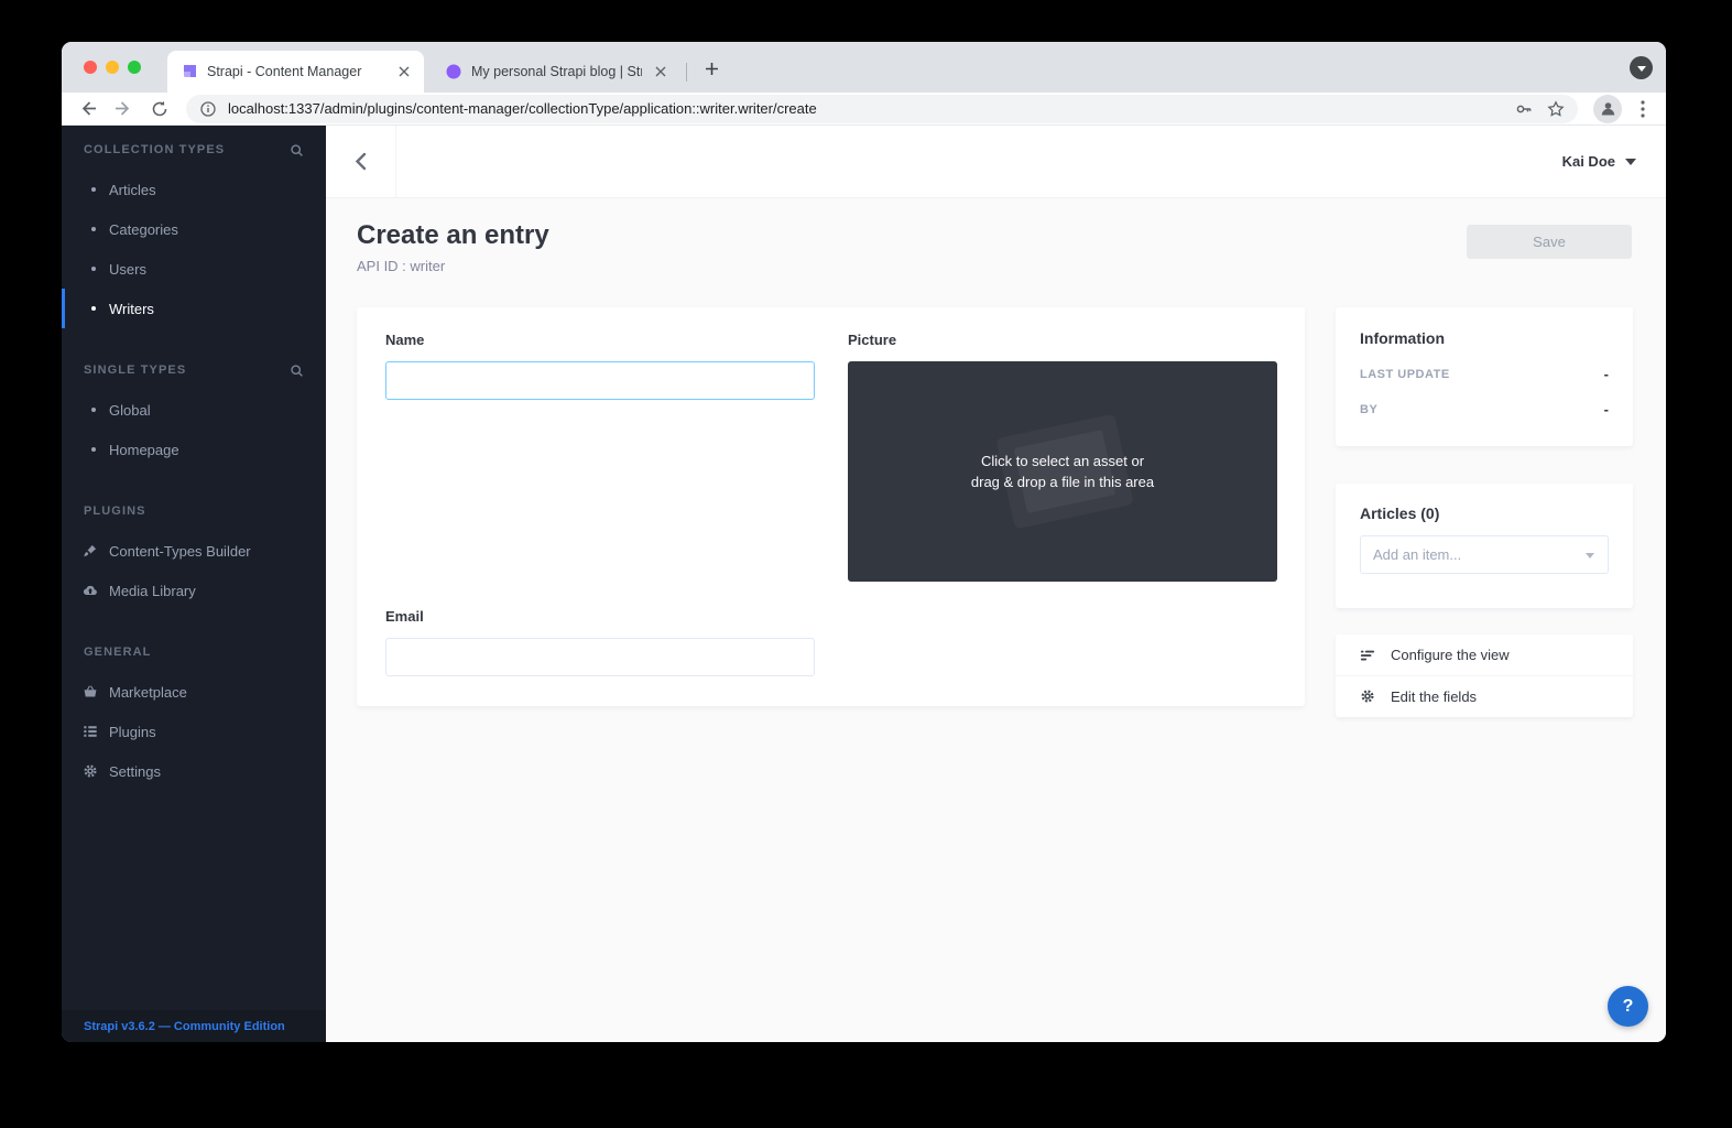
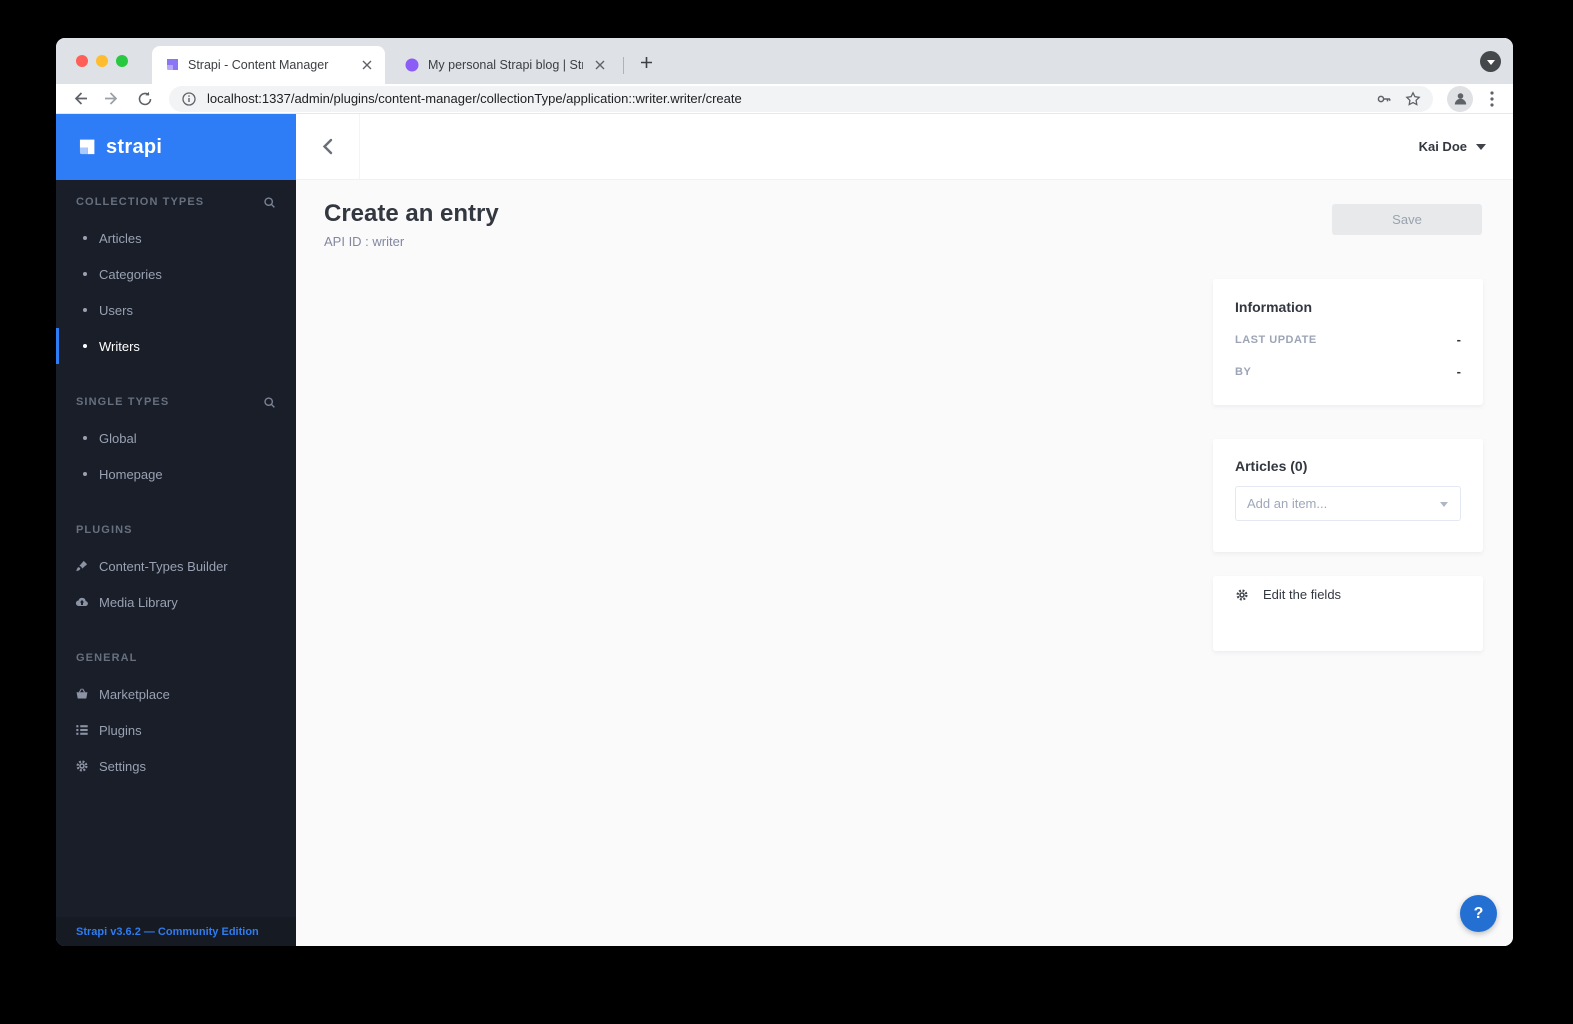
  Strapi - Content Manager
  My personal Strapi blog | St
  localhost:1337/admin/plugins/content-manager/collectionType/application::writer.writer/create
+ strapi
  COLLECTION TYPES
  Articles
  Categories
  Users
  Writers
  SINGLE TYPES
  Global
  Homepage
  PLUGINS
  Content-Types Builder
  Media Library
  GENERAL
  Marketplace
  Plugins
  Settings
  Strapi v3.6.2 — Community Edition
  Kai Doe
  Create an entry
  API ID : writer
  Save
- Name
- Picture
- Click to select an asset or
- drag & drop a file in this area
- Email
  Information
  LAST UPDATE
  -
  BY
  -
  Articles (0)
  Add an item...
- Configure the view
  Edit the fields
  ?
